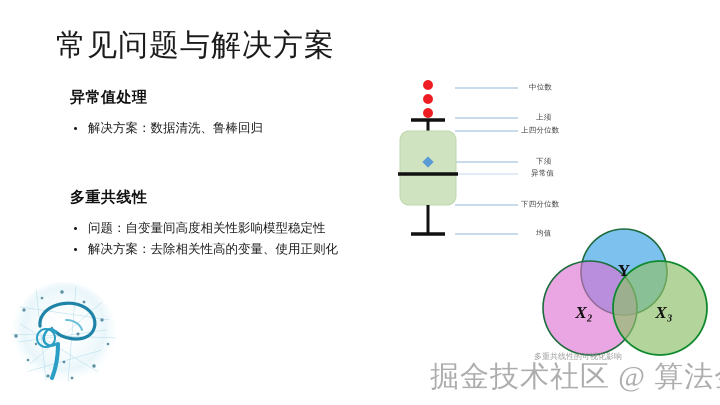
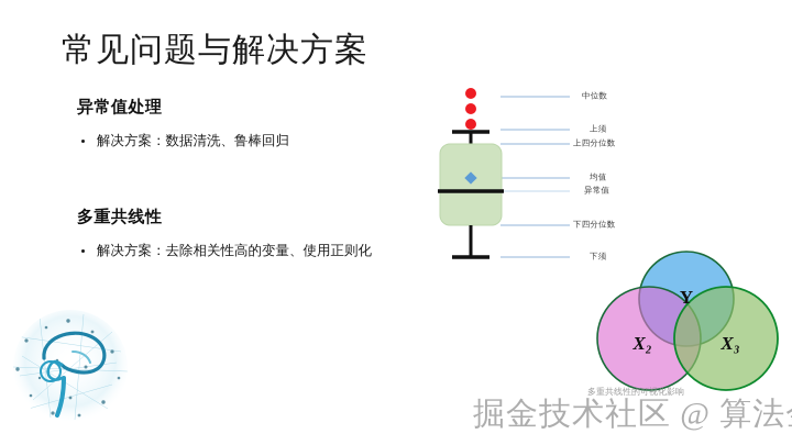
  常见问题与解决方案
  异常值处理
  解决方案：数据清洗、鲁棒回归
  多重共线性
- 问题：自变量间高度相关性影响模型稳定性
  解决方案：去除相关性高的变量、使用正则化
  中位数
  上须
  上四分位数
- 下须
+ 均值
  异常值
  下四分位数
- 均值
+ 下须
  Y
  X₂
  X₃
  多重共线性的可视化影响
  掘金技术社区 @ 算法
